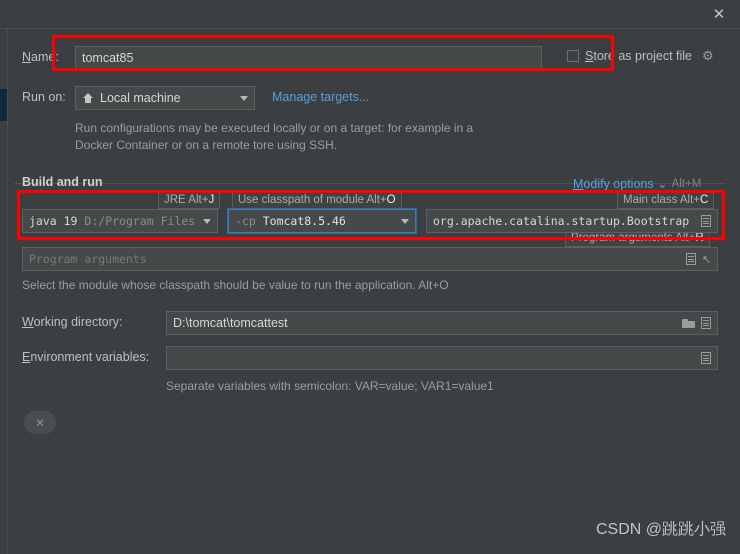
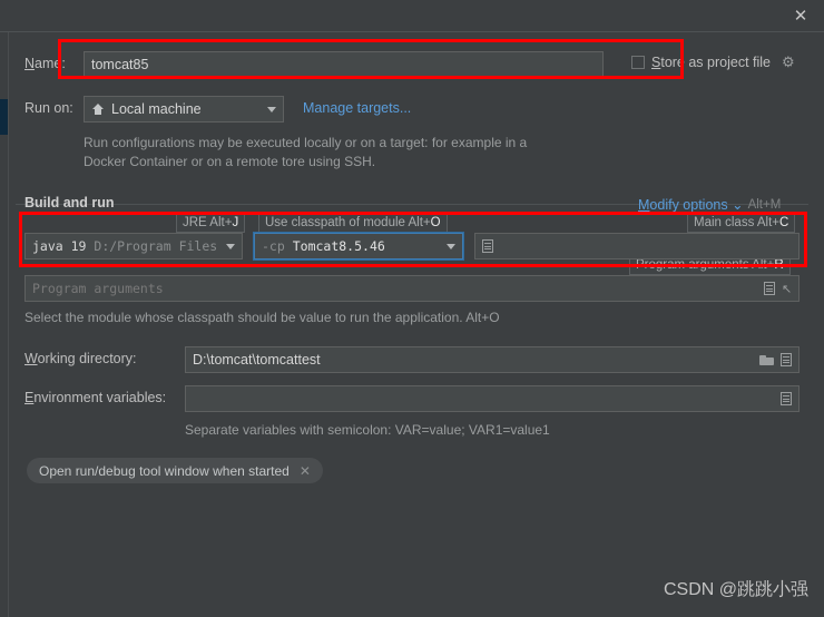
  ✕
  Name:
  tomcat85
  Store as project file
  ⚙
  Run on:
  Local machine
  Manage targets...
  Run configurations may be executed locally or on a target: for example in a Docker Container or on a remote tore using SSH.
  Build and run
  Modify options ⌄
  Alt+M
  JRE Alt+
  J
  Use classpath of module Alt+
  O
  Main class Alt+
  C
  Program arguments Alt+
  R
  java 19 D:/Program Files
  -cp Tomcat8.5.46
- org.apache.catalina.startup.Bootstrap
  Program arguments
  Select the module whose classpath should be value to run the application. Alt+O
  Working directory:
  D:\tomcat\tomcattest
  Environment variables:
  Separate variables with semicolon: VAR=value; VAR1=value1
+ Open run/debug tool window when started
  ✕
  CSDN @跳跳小强
